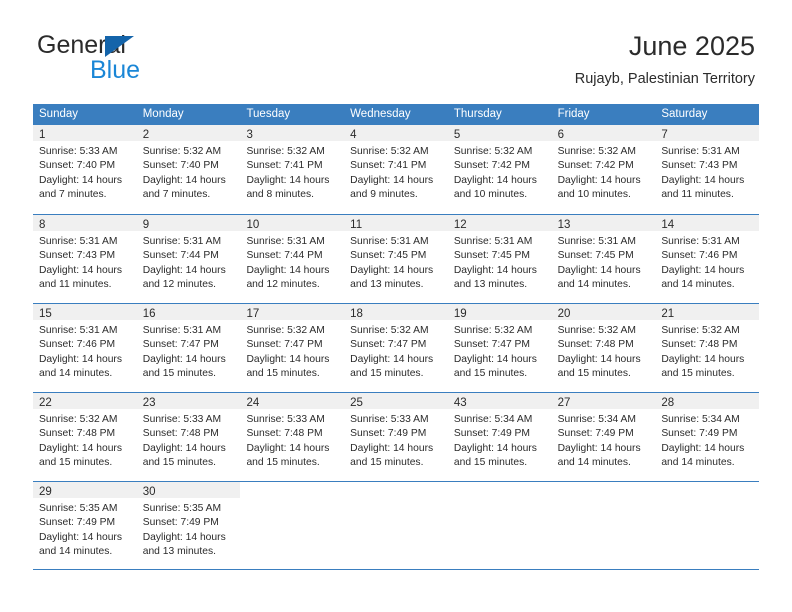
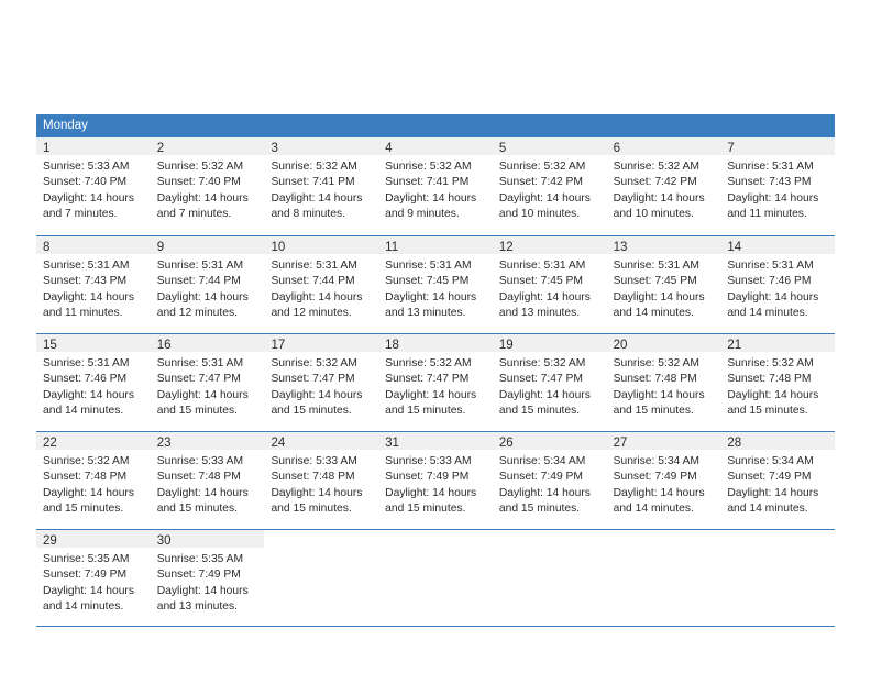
- General
- Blue
- June 2025
- Rujayb, Palestinian Territory
- Sunday
  Monday
- Tuesday
- Wednesday
- Thursday
- Friday
- Saturday
  1
  Sunrise: 5:33 AM
  Sunset: 7:40 PM
  Daylight: 14 hours
  and 7 minutes.
  2
  Sunrise: 5:32 AM
  Sunset: 7:40 PM
  Daylight: 14 hours
  and 7 minutes.
  3
  Sunrise: 5:32 AM
  Sunset: 7:41 PM
  Daylight: 14 hours
  and 8 minutes.
  4
  Sunrise: 5:32 AM
  Sunset: 7:41 PM
  Daylight: 14 hours
  and 9 minutes.
  5
  Sunrise: 5:32 AM
  Sunset: 7:42 PM
  Daylight: 14 hours
  and 10 minutes.
  6
  Sunrise: 5:32 AM
  Sunset: 7:42 PM
  Daylight: 14 hours
  and 10 minutes.
  7
  Sunrise: 5:31 AM
  Sunset: 7:43 PM
  Daylight: 14 hours
  and 11 minutes.
  8
  Sunrise: 5:31 AM
  Sunset: 7:43 PM
  Daylight: 14 hours
  and 11 minutes.
  9
  Sunrise: 5:31 AM
  Sunset: 7:44 PM
  Daylight: 14 hours
  and 12 minutes.
  10
  Sunrise: 5:31 AM
  Sunset: 7:44 PM
  Daylight: 14 hours
  and 12 minutes.
  11
  Sunrise: 5:31 AM
  Sunset: 7:45 PM
  Daylight: 14 hours
  and 13 minutes.
  12
  Sunrise: 5:31 AM
  Sunset: 7:45 PM
  Daylight: 14 hours
  and 13 minutes.
  13
  Sunrise: 5:31 AM
  Sunset: 7:45 PM
  Daylight: 14 hours
  and 14 minutes.
  14
  Sunrise: 5:31 AM
  Sunset: 7:46 PM
  Daylight: 14 hours
  and 14 minutes.
  15
  Sunrise: 5:31 AM
  Sunset: 7:46 PM
  Daylight: 14 hours
  and 14 minutes.
  16
  Sunrise: 5:31 AM
  Sunset: 7:47 PM
  Daylight: 14 hours
  and 15 minutes.
  17
  Sunrise: 5:32 AM
  Sunset: 7:47 PM
  Daylight: 14 hours
  and 15 minutes.
  18
  Sunrise: 5:32 AM
  Sunset: 7:47 PM
  Daylight: 14 hours
  and 15 minutes.
  19
  Sunrise: 5:32 AM
  Sunset: 7:47 PM
  Daylight: 14 hours
  and 15 minutes.
  20
  Sunrise: 5:32 AM
  Sunset: 7:48 PM
  Daylight: 14 hours
  and 15 minutes.
  21
  Sunrise: 5:32 AM
  Sunset: 7:48 PM
  Daylight: 14 hours
  and 15 minutes.
  22
  Sunrise: 5:32 AM
  Sunset: 7:48 PM
  Daylight: 14 hours
  and 15 minutes.
  23
  Sunrise: 5:33 AM
  Sunset: 7:48 PM
  Daylight: 14 hours
  and 15 minutes.
  24
  Sunrise: 5:33 AM
  Sunset: 7:48 PM
  Daylight: 14 hours
  and 15 minutes.
- 25
+ 31
  Sunrise: 5:33 AM
  Sunset: 7:49 PM
  Daylight: 14 hours
  and 15 minutes.
- 43
+ 26
  Sunrise: 5:34 AM
  Sunset: 7:49 PM
  Daylight: 14 hours
  and 15 minutes.
  27
  Sunrise: 5:34 AM
  Sunset: 7:49 PM
  Daylight: 14 hours
  and 14 minutes.
  28
  Sunrise: 5:34 AM
  Sunset: 7:49 PM
  Daylight: 14 hours
  and 14 minutes.
  29
  Sunrise: 5:35 AM
  Sunset: 7:49 PM
  Daylight: 14 hours
  and 14 minutes.
  30
  Sunrise: 5:35 AM
  Sunset: 7:49 PM
  Daylight: 14 hours
  and 13 minutes.
